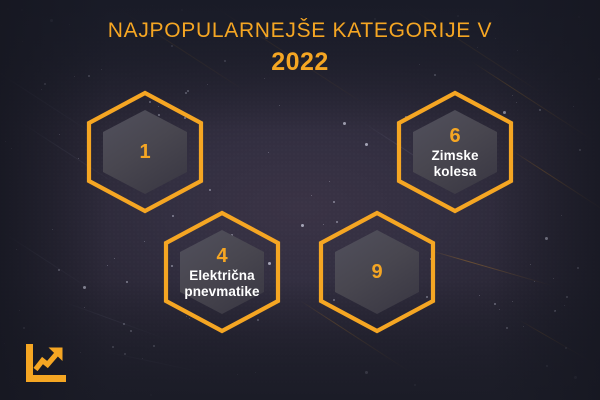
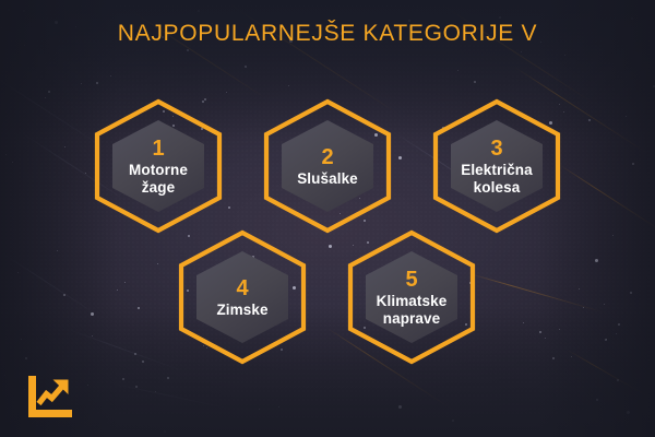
  NAJPOPULARNEJŠE KATEGORIJE V
- 2022
  1
+ Motorne
+ žage
+ 2
+ Slušalke
- 6
+ 3
- Zimske
+ Električna
  kolesa
  4
- Električna
+ Zimske
- pnevmatike
- 9
+ 5
+ Klimatske
+ naprave
